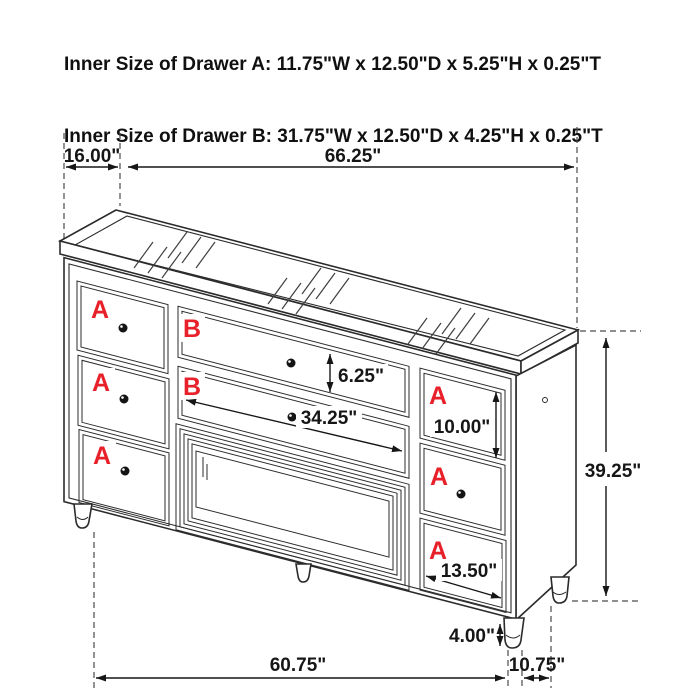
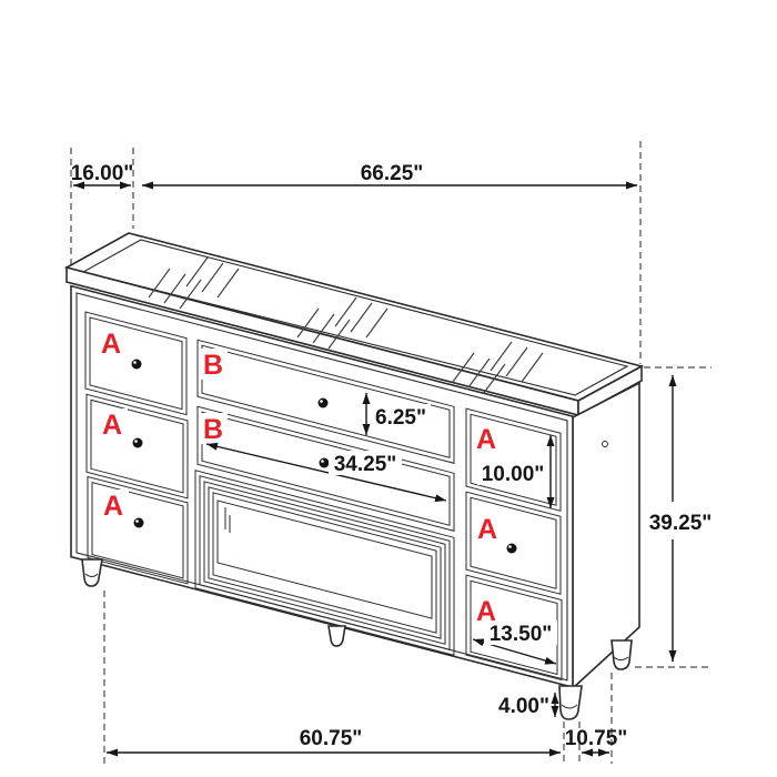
- Inner Size of Drawer A: 11.75"W x 12.50"D x 5.25"H x 0.25"T
- Inner Size of Drawer B: 31.75"W x 12.50"D x 4.25"H x 0.25"T
  A
  A
  A
  B
  B
  A
  A
  A
  16.00"
  66.25"
  6.25"
  34.25"
  10.00"
  13.50"
  39.25"
  4.00"
  60.75"
  10.75"
